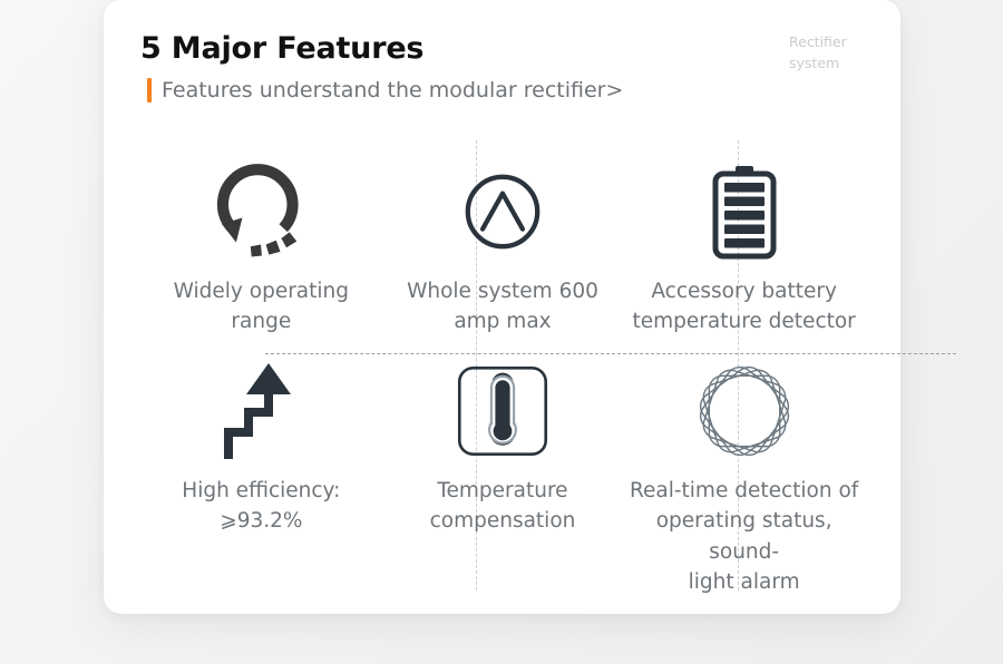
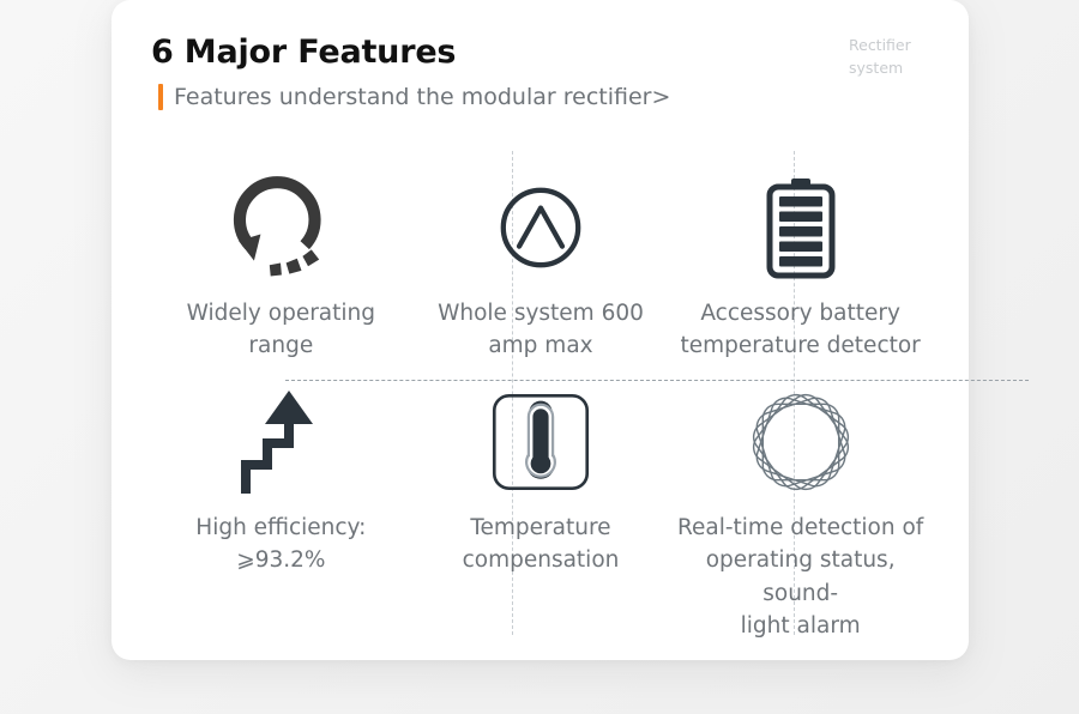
- 5 Major Features
+ 6 Major Features
  Features understand the modular rectifier>
  Rectifier system
  Widely operating range
  Whole system 600
  amp max
  Accessory battery
  temperature detector
  High efficiency:
  ⩾93.2%
  Temperature
  compensation
  Real-time detection of
  operating status, sound-
  light alarm
